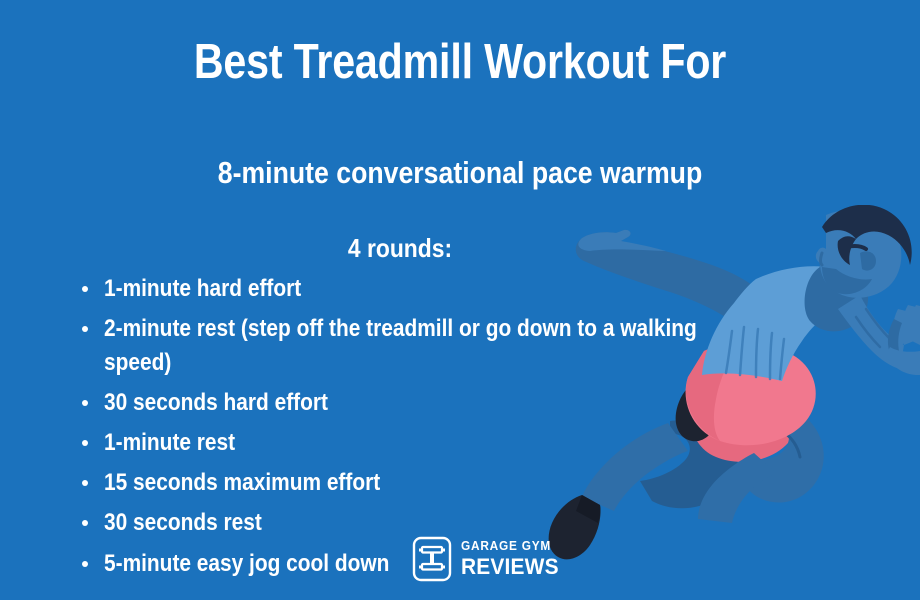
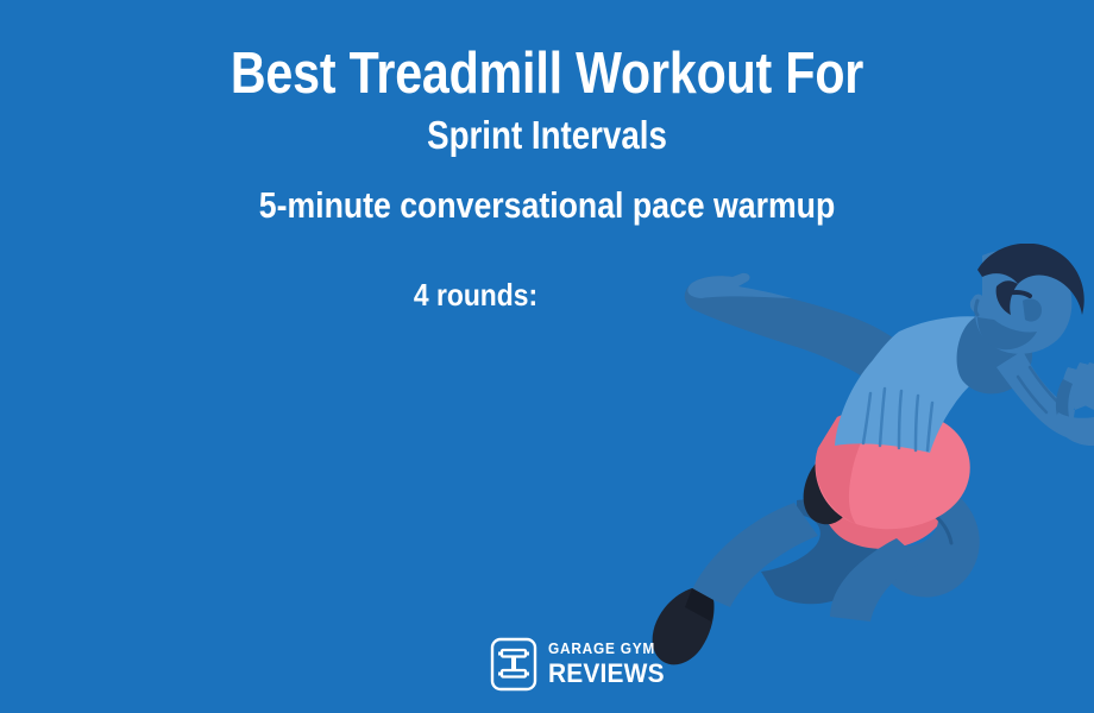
  Best Treadmill Workout For
+ Sprint Intervals
- 8-minute conversational pace warmup
+ 5-minute conversational pace warmup
  4 rounds:
- 1-minute hard effort
- 2-minute rest (step off the treadmill or go down to a walking speed)
- 30 seconds hard effort
- 1-minute rest
- 15 seconds maximum effort
- 30 seconds rest
- 5-minute easy jog cool down
  GARAGE GYM
  REVIEWS
